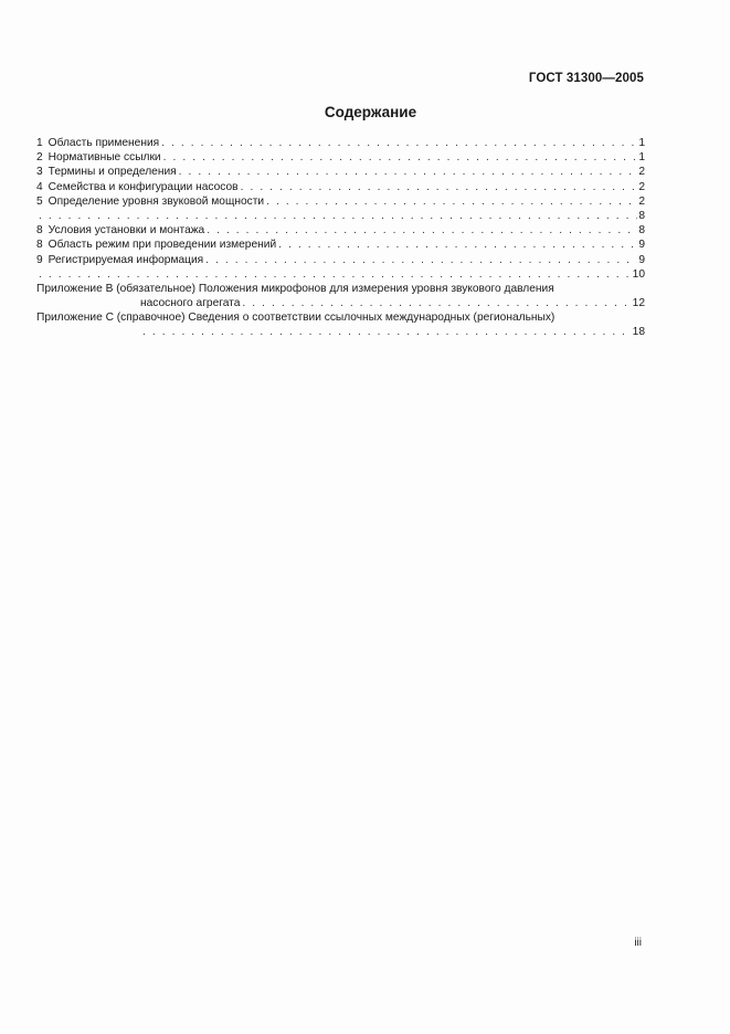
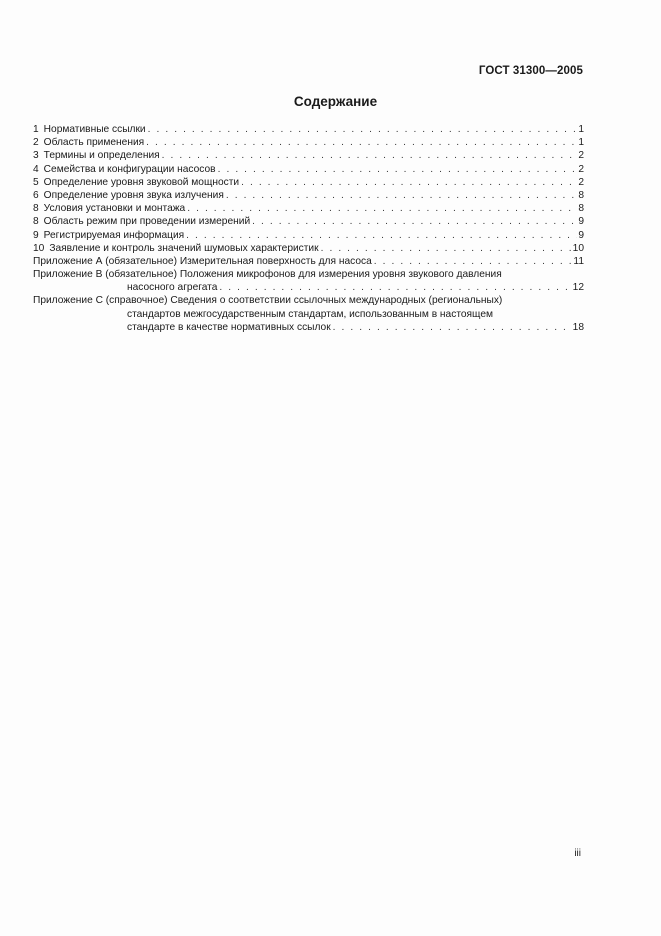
  ГОСТ 31300—2005
  Содержание
- 1 Область применения
+ 1 Нормативные ссылки
  1
- 2 Нормативные ссылки
+ 2 Область применения
  1
  3 Термины и определения
  2
  4 Семейства и конфигурации насосов
  2
  5 Определение уровня звуковой мощности
  2
+ 6 Определение уровня звука излучения
  8
  8 Условия установки и монтажа
  8
  8 Область режим при проведении измерений
  9
  9 Регистрируемая информация
  9
+ 10 Заявление и контроль значений шумовых характеристик
  10
+ Приложение А (обязательное) Измерительная поверхность для насоса
+ 11
  Приложение В (обязательное) Положения микрофонов для измерения уровня звукового давления
  насосного агрегата
  12
  Приложение С (справочное) Сведения о соответствии ссылочных международных (региональных)
+ стандартов межгосударственным стандартам, использованным в настоящем
+ стандарте в качестве нормативных ссылок
  18
  iii
